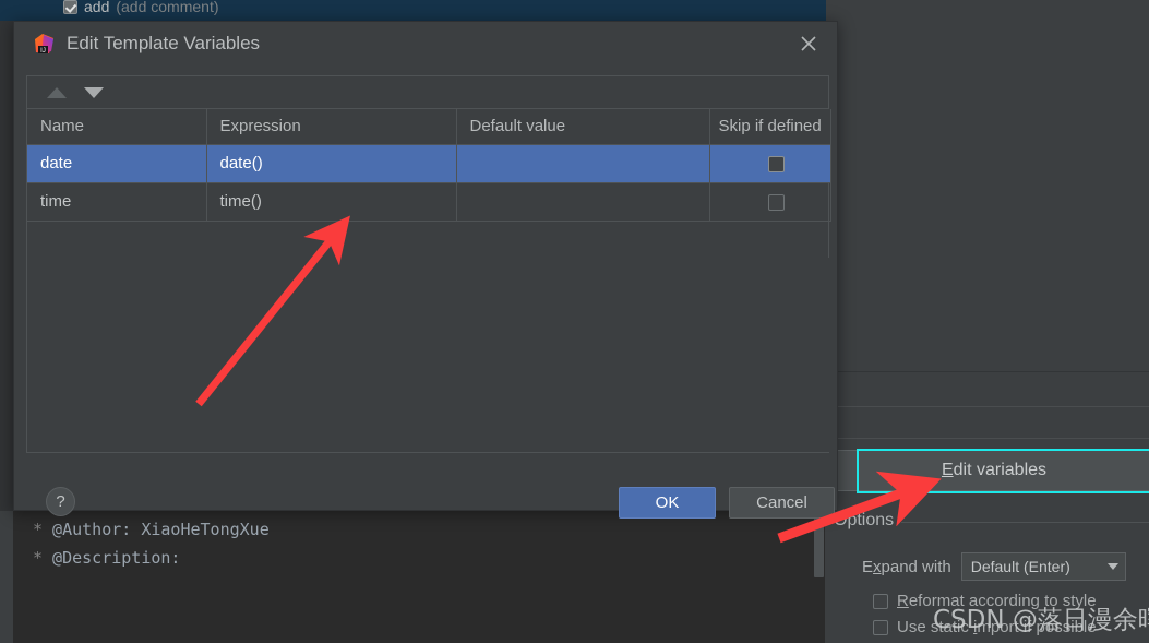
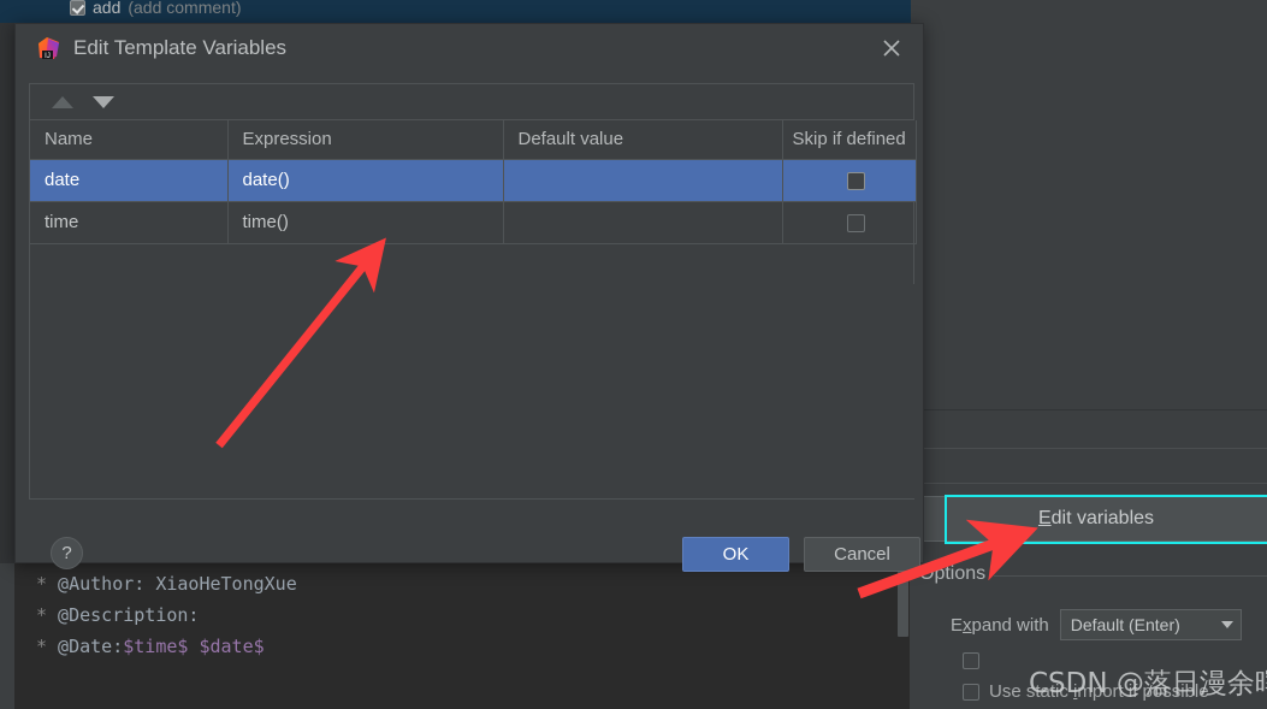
  add
  (add comment)
  Edit variables
  ptions
  Expand with
  Default (Enter)
- Reformat according to style
  Use static import if possible
  * @Author: XiaoHeTongXue
  * @Description:
+ * @Date:$time$ $date$
  Edit Template Variables
  Name	Expression	Default value	Skip if defined
  date	date()
  time	time()
  ?
  OK
  Cancel
  CSDN @落日漫余
